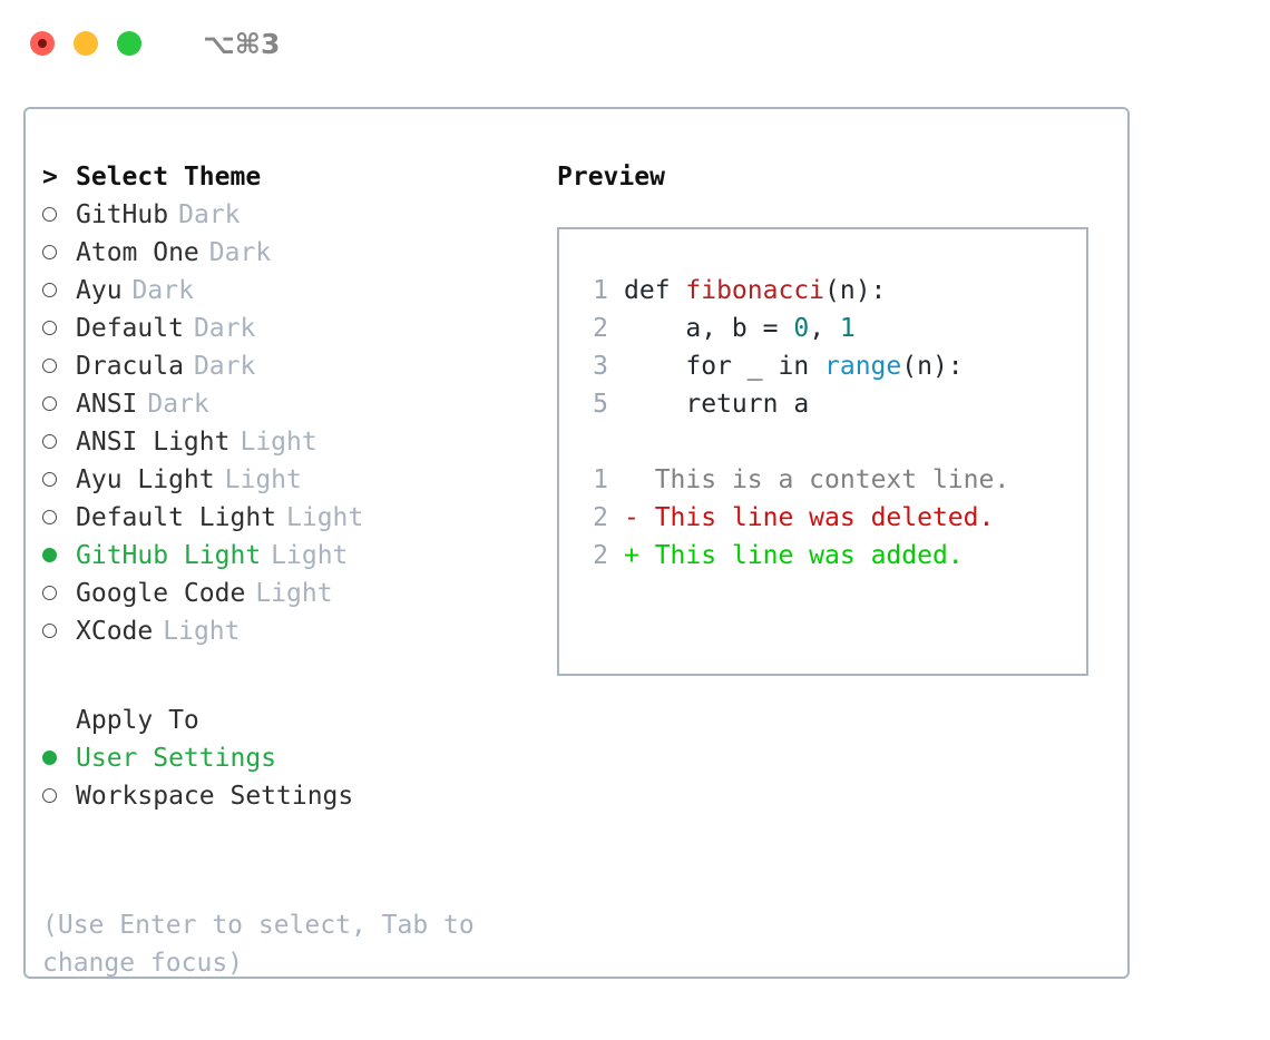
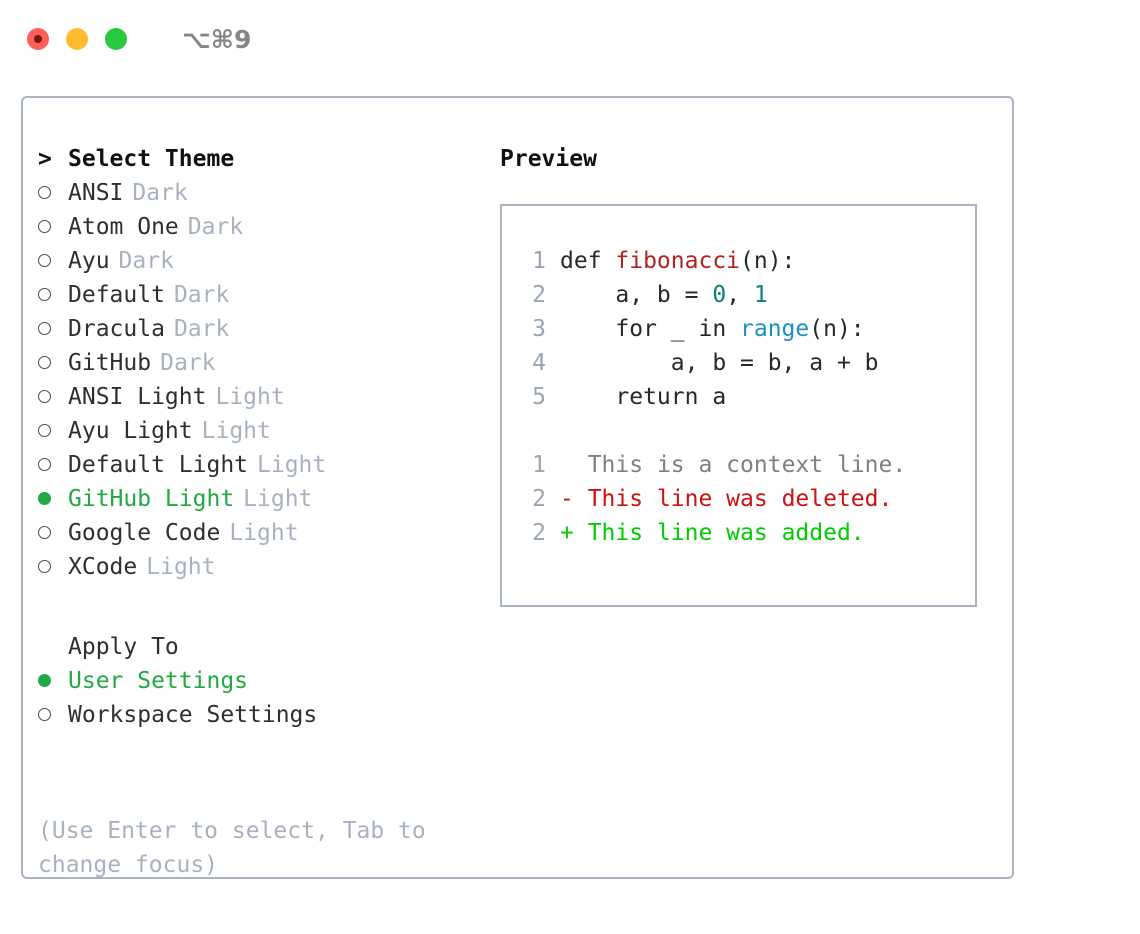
- ⌥⌘3
+ ⌥⌘9
  >
  Select Theme
- GitHub
+ ANSI
  Dark
  Atom One
  Dark
  Ayu
  Dark
  Default
  Dark
  Dracula
  Dark
- ANSI
+ GitHub
  Dark
  ANSI Light
  Light
  Ayu Light
  Light
  Default Light
  Light
  GitHub Light
  Light
  Google Code
  Light
  XCode
  Light
  Apply To
  User Settings
  Workspace Settings
  (Use Enter to select, Tab to change focus)
  Preview
  1
  def fibonacci(n):
  2
  a, b = 0, 1
  3
  for _ in range(n):
+ 4
+ a, b = b, a + b
  5
  return a
  1
  This is a context line.
  2
  -
  This line was deleted.
  2
  +
  This line was added.
